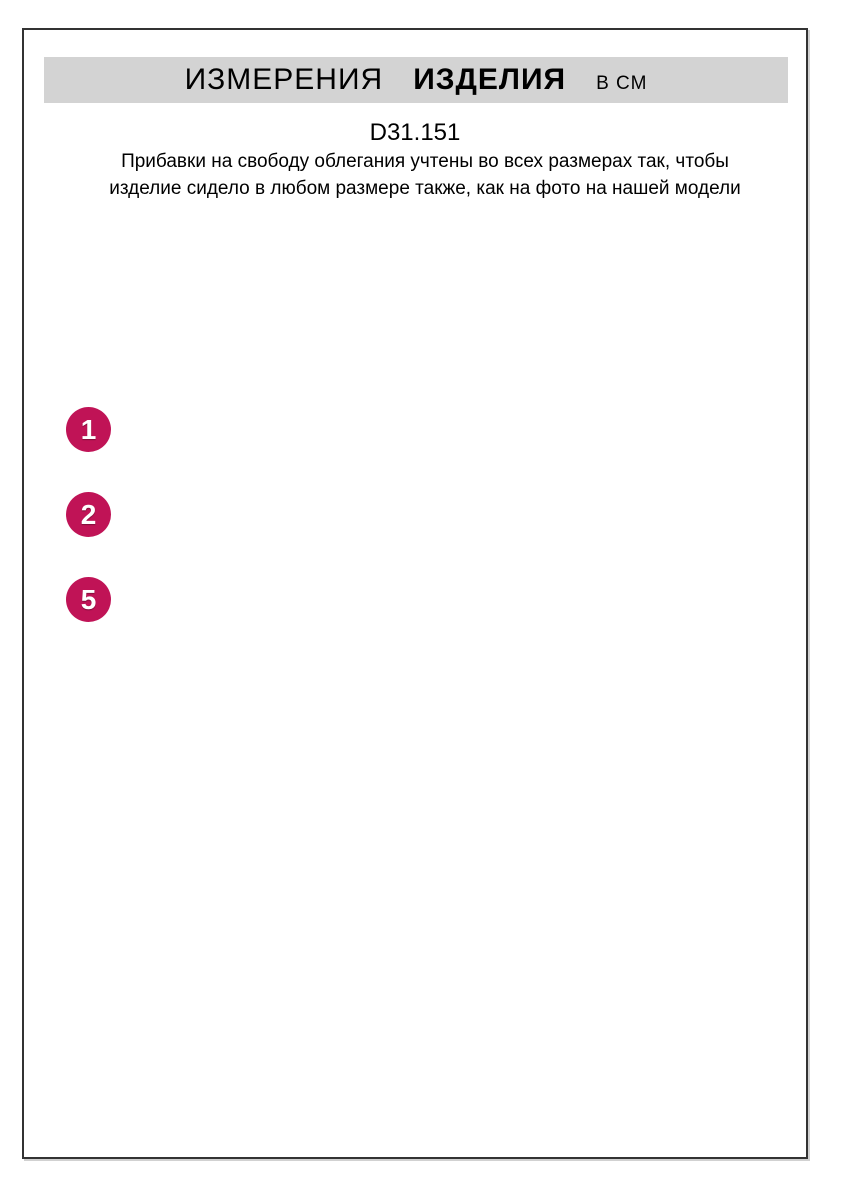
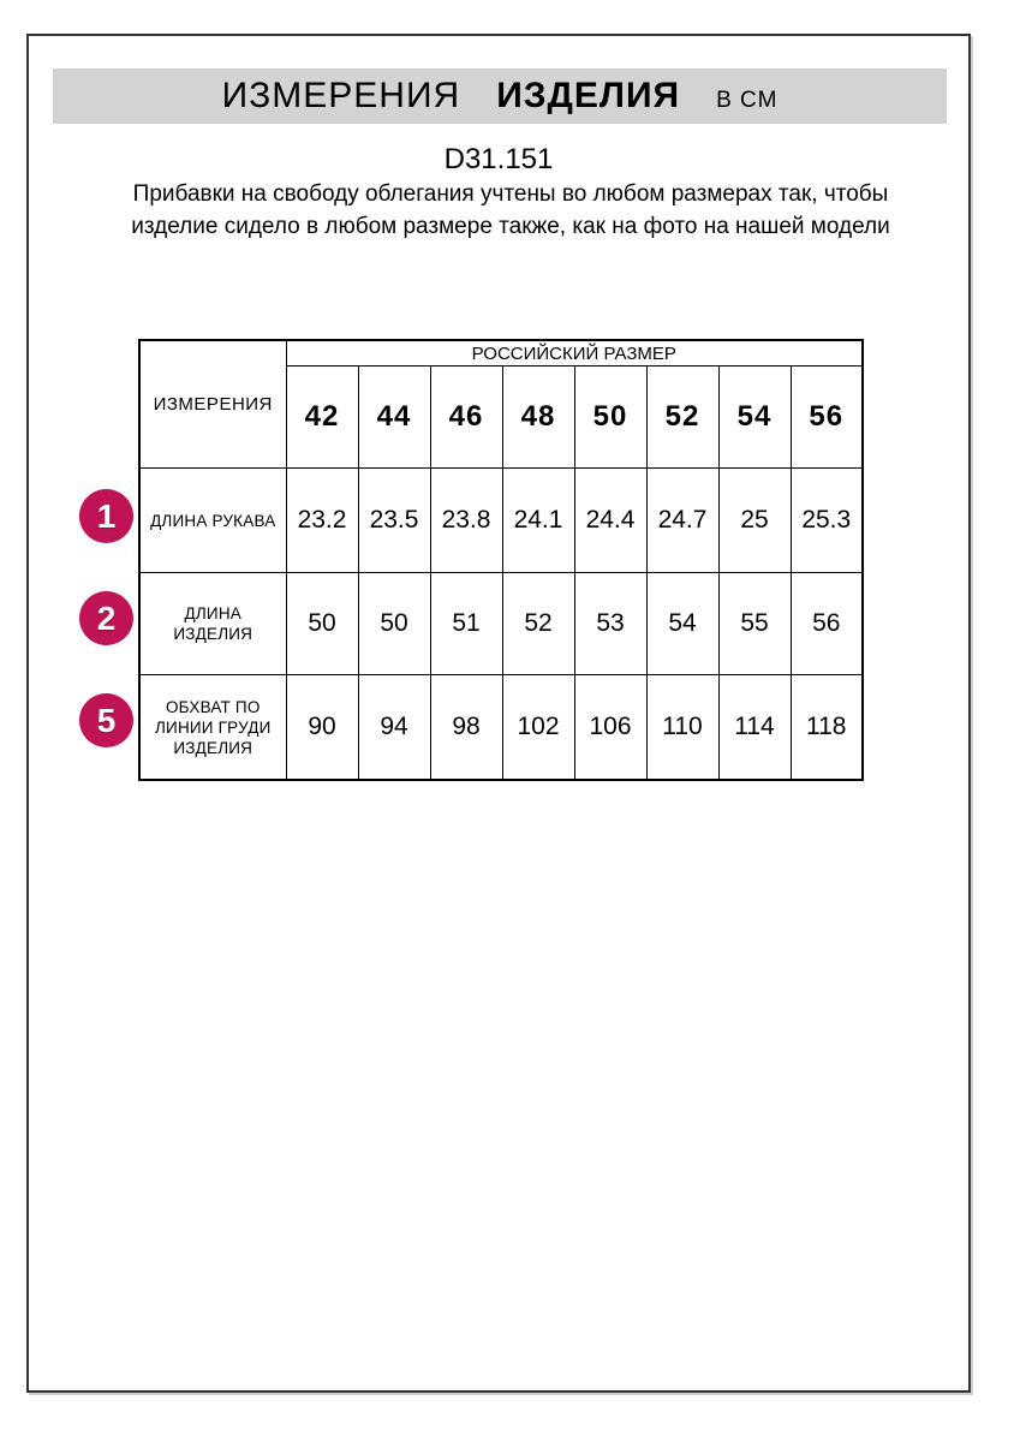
  ИЗМЕРЕНИЯ
  ИЗДЕЛИЯ
  В СМ
  D31.151
- Прибавки на свободу облегания учтены во всех размерах так, чтобы изделие сидело в любом размере также, как на фото на нашей модели
+ Прибавки на свободу облегания учтены во любом размерах так, чтобы изделие сидело в любом размере также, как на фото на нашей модели
+ ИЗМЕРЕНИЯ	РОССИЙСКИЙ РАЗМЕР
+ 42	44	46	48	50	52	54	56
+ ДЛИНА РУКАВА	23.2	23.5	23.8	24.1	24.4	24.7	25	25.3
+ ДЛИНА ИЗДЕЛИЯ	50	50	51	52	53	54	55	56
+ ОБХВАТ ПО ЛИНИИ ГРУДИ ИЗДЕЛИЯ	90	94	98	102	106	110	114	118
  1
  2
  5
